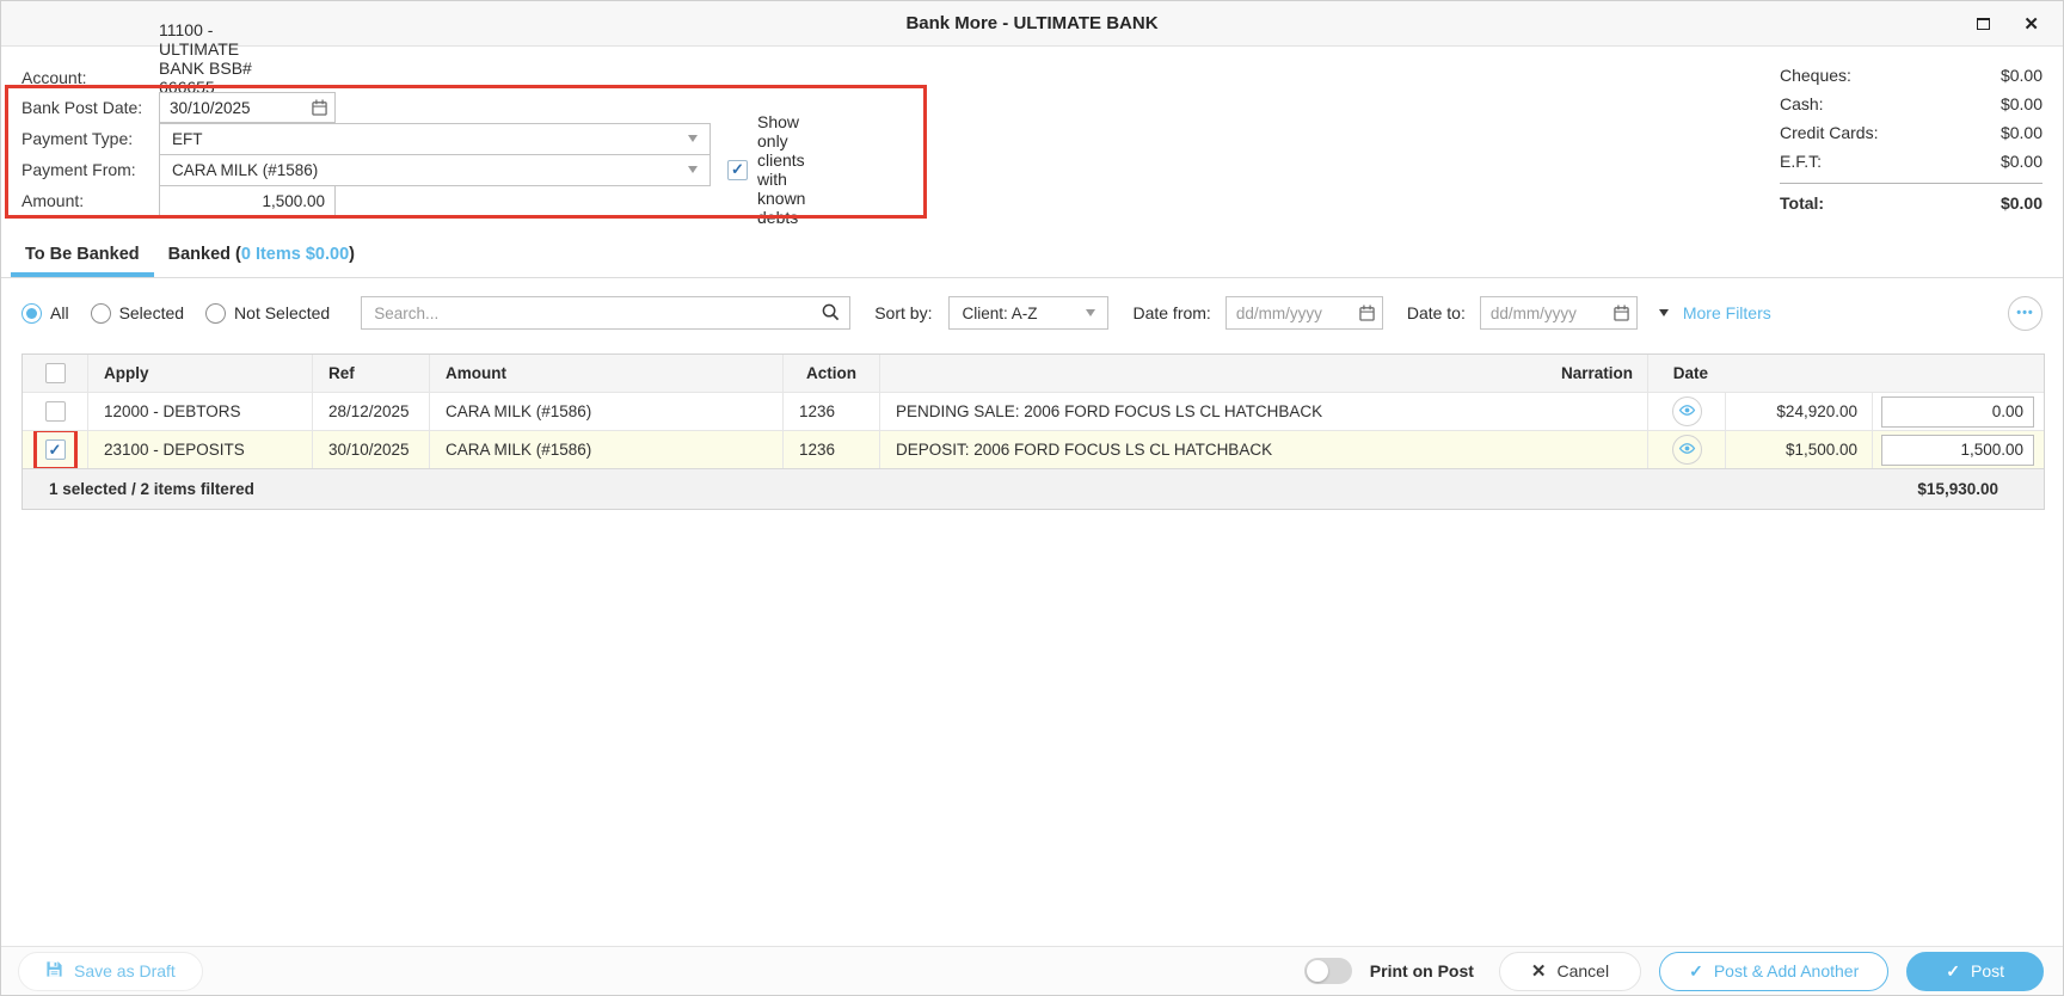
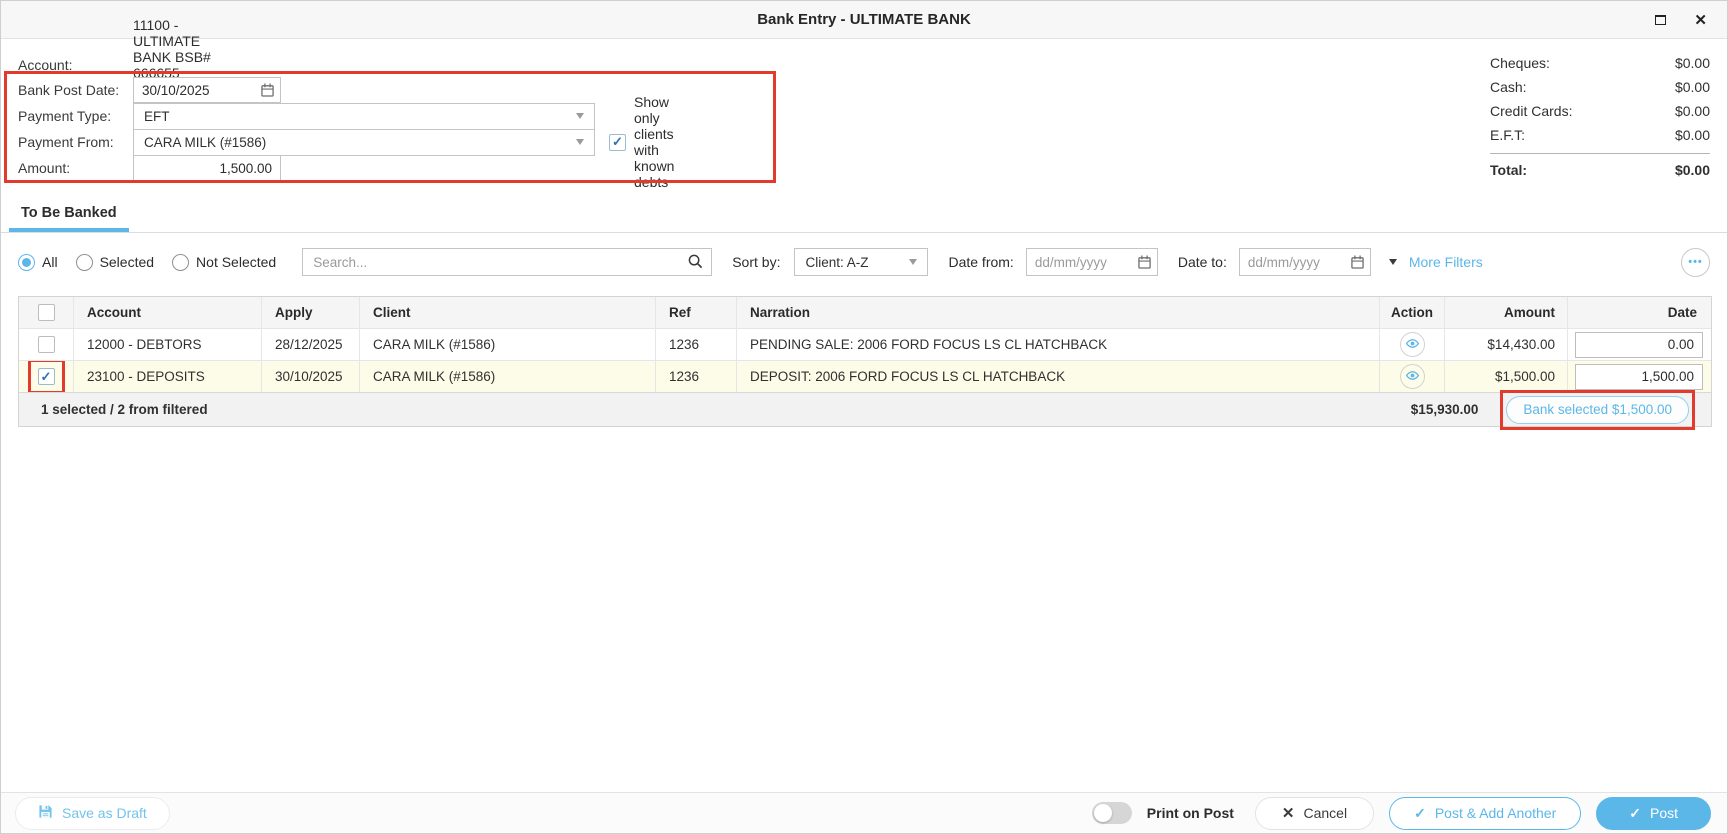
- Bank More - ULTIMATE BANK
+ Bank Entry - ULTIMATE BANK
  ✕
  Account:
  Bank Post Date:
  30/10/2025
  Payment Type:
  EFT
  Payment From:
  CARA MILK (#1586)
  ✓
  Show only clients with known debts
  Amount:
  1,500.00
  Cheques:
  $0.00
  Cash:
  $0.00
  Credit Cards:
  $0.00
  E.F.T:
  $0.00
  Total:
  $0.00
  To Be Banked
- Banked (
- 0 Items $0.00
- )
  All
  Selected
  Not Selected
  Search...
  Sort by:
  Client: A-Z
  Date from:
  dd/mm/yyyy
  Date to:
  dd/mm/yyyy
  More Filters
  •••
+ Account
  Apply
+ Client
  Ref
- Amount
+ Narration
  Action
- Narration
+ Amount
  Date
  12000 - DEBTORS
  28/12/2025
  CARA MILK (#1586)
  1236
  PENDING SALE: 2006 FORD FOCUS LS CL HATCHBACK
- $24,920.00
+ $14,430.00
  0.00
  ✓
  23100 - DEPOSITS
  30/10/2025
  CARA MILK (#1586)
  1236
  DEPOSIT: 2006 FORD FOCUS LS CL HATCHBACK
  $1,500.00
  1,500.00
- 1 selected / 2 items filtered
+ 1 selected / 2 from filtered
  $15,930.00
+ Bank selected $1,500.00
  Save as Draft
  Print on Post
  ✕
  Cancel
  ✓
  Post & Add Another
  ✓
  Post
